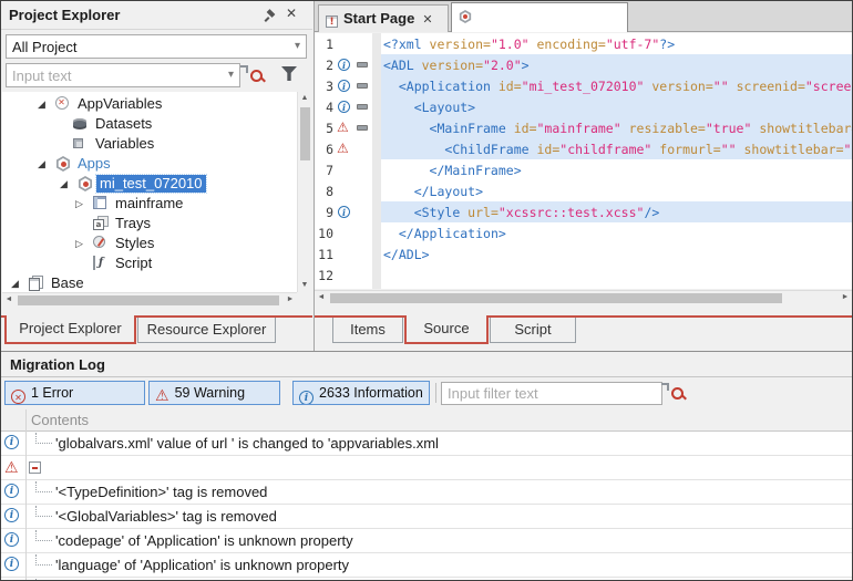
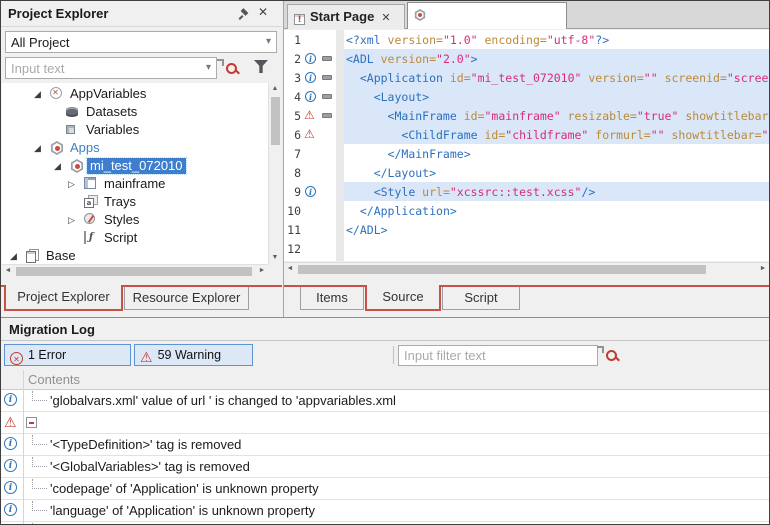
  Project Explorer
  ✕
  All Project
  ▾
  Input text
  ▾
  ◢
  AppVariables
  Datasets
  Variables
  ◢
  Apps
  ◢
  mi_test_072010
  ▷
  mainframe
  Trays
  ▷
  Styles
  ƒ
  Script
  ◢
  Base
  Project Explorer
  Resource Explorer
  ! Start Page ✕
  1
- <?xml version="1.0" encoding="utf-7"?>
+ <?xml version="1.0" encoding="utf-8"?>
  2
  i
  <ADL version="2.0">
  3
  i
  <Application id="mi_test_072010" version="" screenid="scree
  4
  i
  <Layout>
  5
  ⚠
  <MainFrame id="mainframe" resizable="true" showtitlebar
  6
  ⚠
  <ChildFrame id="childframe" formurl="" showtitlebar="
  7
  </MainFrame>
  8
  </Layout>
  9
  i
  <Style url="xcssrc::test.xcss"/>
  10
  </Application>
  11
  </ADL>
  12
  Items
  Source
  Script
  Migration Log
  ✕1 Error
  59 Warning
- i2633 Information
  Input filter text
  Contents
  i
  'globalvars.xml' value of url ' is changed to 'appvariables.xml
  ⚠
  i
  '<TypeDefinition>' tag is removed
  i
  '<GlobalVariables>' tag is removed
  i
  'codepage' of 'Application' is unknown property
  i
  'language' of 'Application' is unknown property
